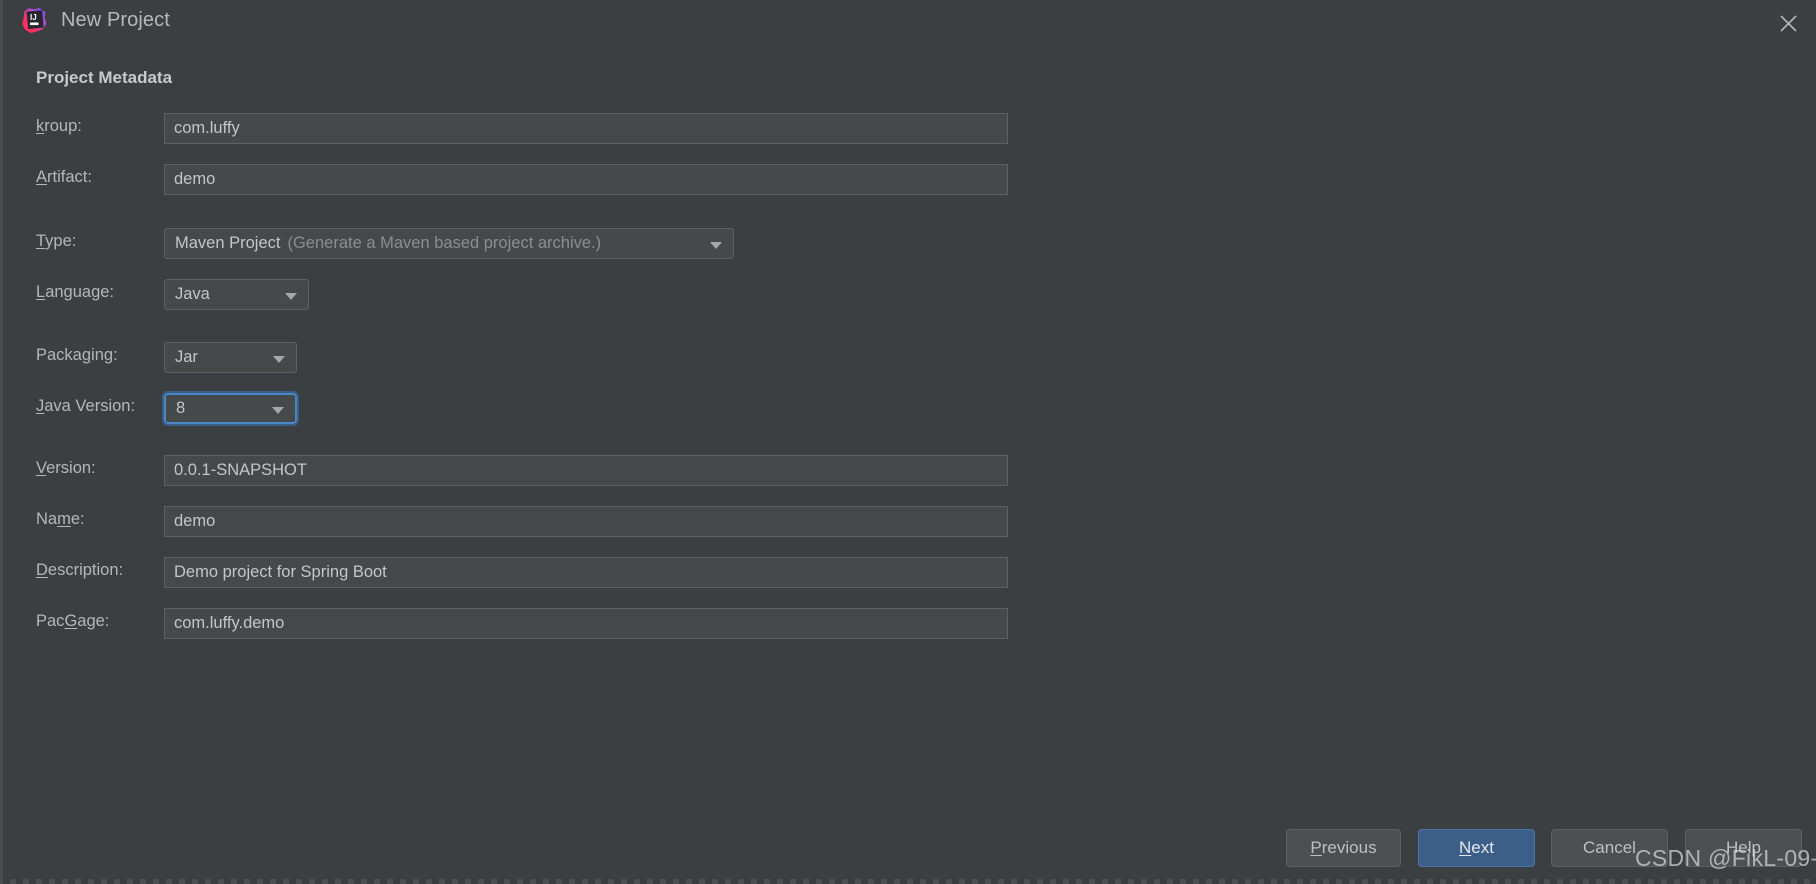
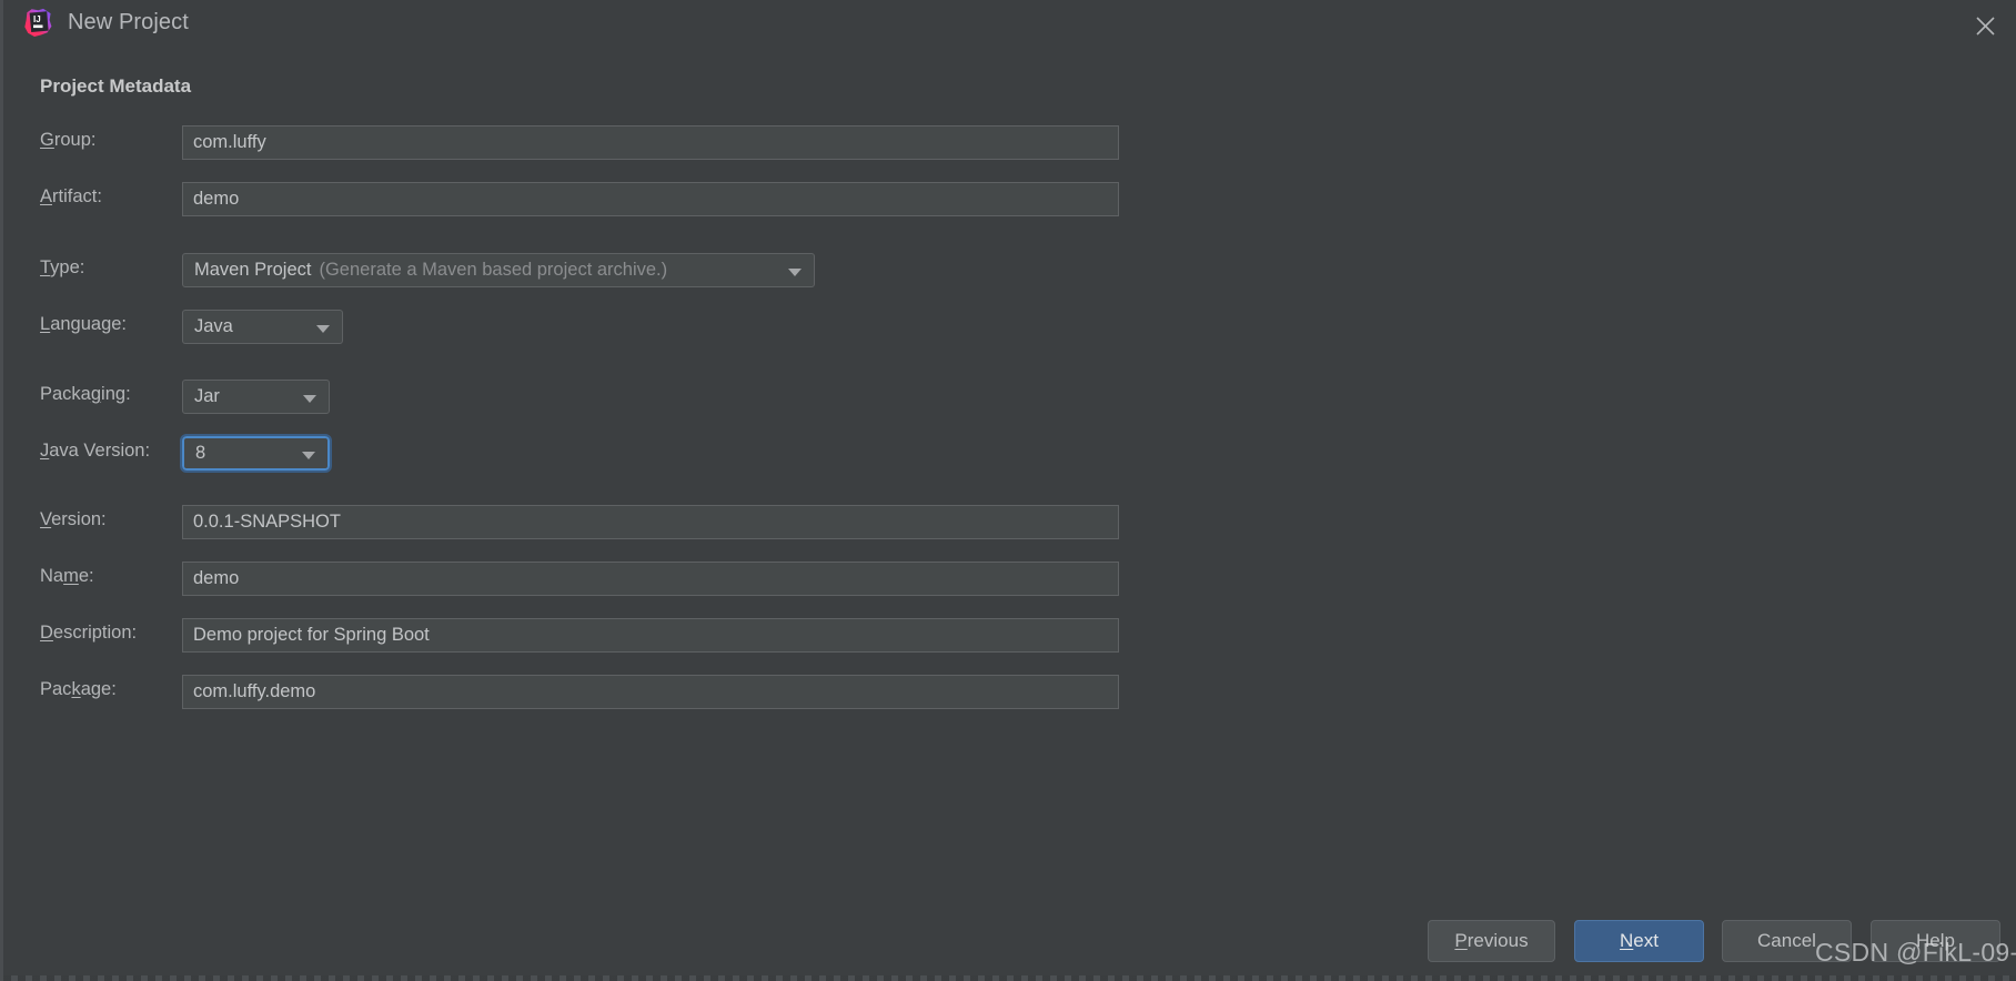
  IJ
  New Project
  Project Metadata
- kroup:
+ Group:
  com.luffy
  Artifact:
  demo
  Type:
  Maven Project
  (Generate a Maven based project archive.)
  Language:
  Java
  Packaging:
  Jar
  Java Version:
  8
  Version:
  0.0.1-SNAPSHOT
  Name:
  demo
  Description:
  Demo project for Spring Boot
- PacGage:
+ Package:
  com.luffy.demo
  P
  revious
  N
  ext
  Cancel
  Help
  CSDN @FikL-09-
